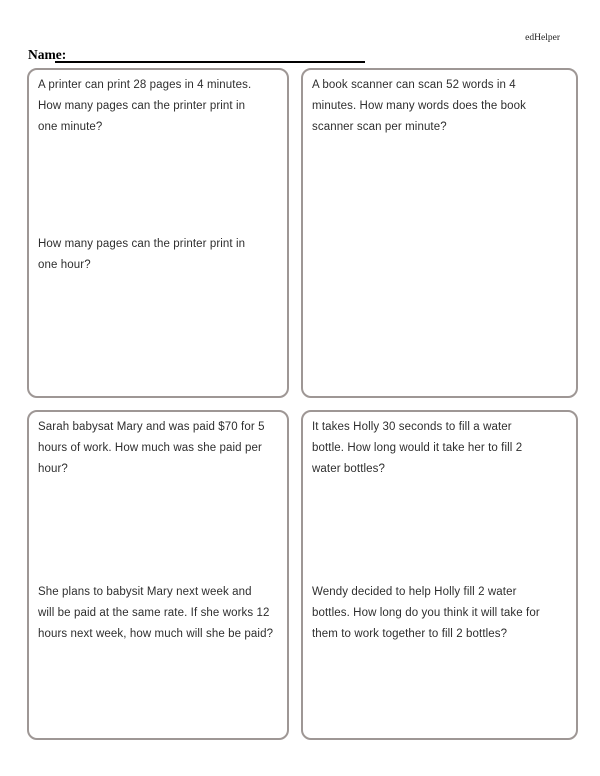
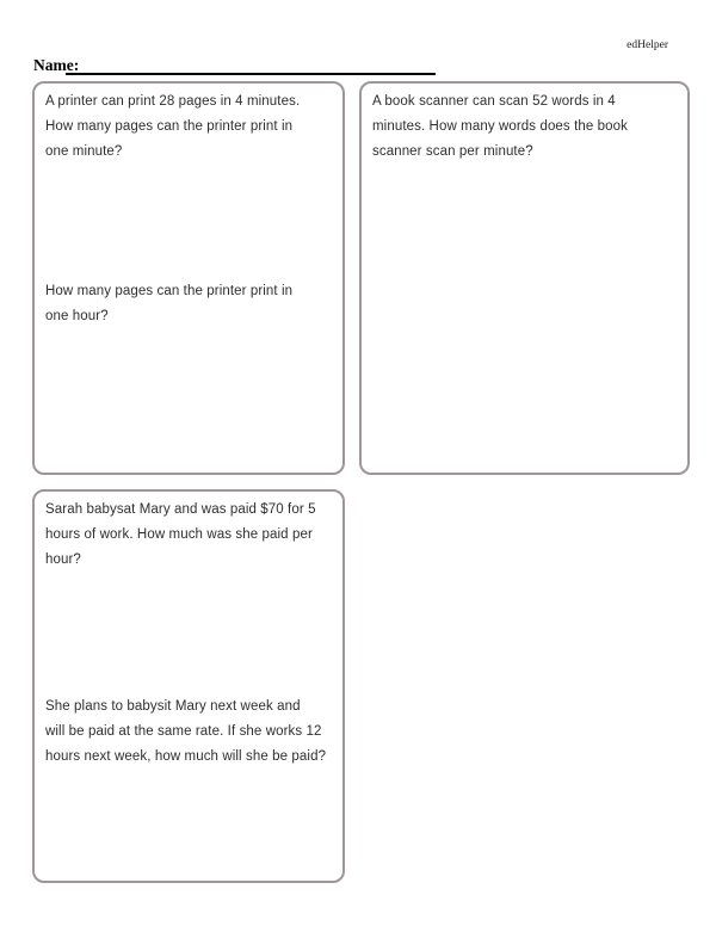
  edHelper
  Name:
  A printer can print 28 pages in 4 minutes.
  How many pages can the printer print in
  one minute?
  How many pages can the printer print in
  one hour?
  A book scanner can scan 52 words in 4
  minutes. How many words does the book
  scanner scan per minute?
  Sarah babysat Mary and was paid $70 for 5
  hours of work. How much was she paid per
  hour?
  She plans to babysit Mary next week and
  will be paid at the same rate. If she works 12
  hours next week, how much will she be paid?
- It takes Holly 30 seconds to fill a water
- bottle. How long would it take her to fill 2
- water bottles?
- Wendy decided to help Holly fill 2 water
- bottles. How long do you think it will take for
- them to work together to fill 2 bottles?
